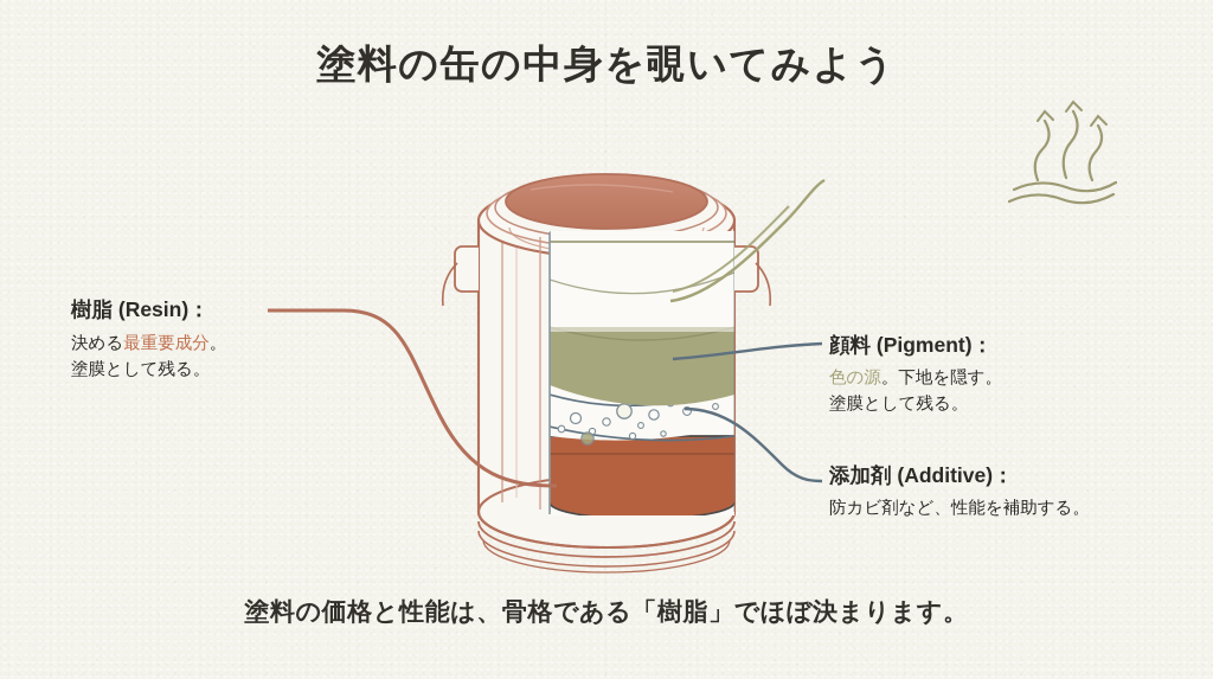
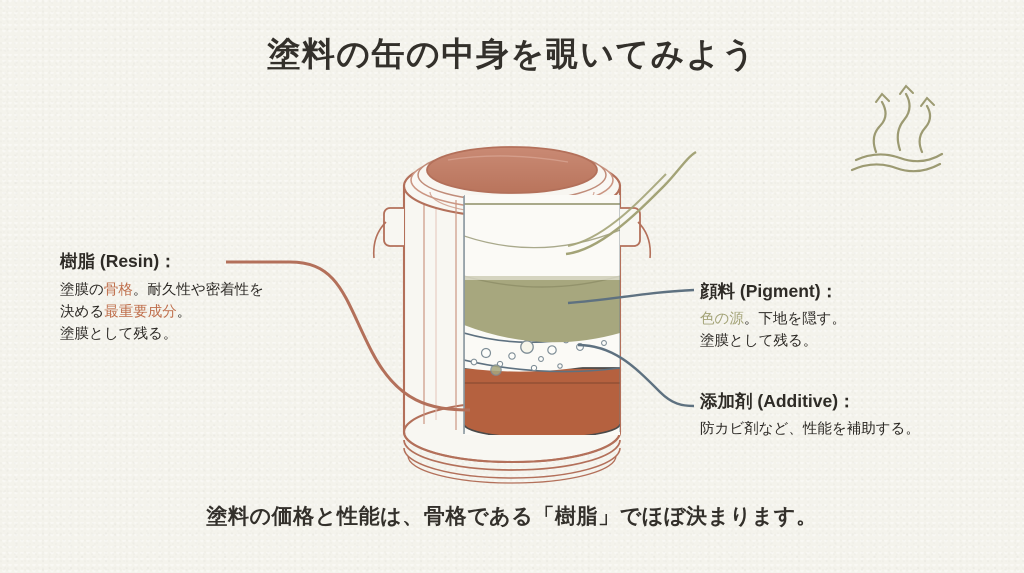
  塗料の缶の中身を覗いてみよう
  樹脂 (Resin)：
+ 塗膜の骨格。耐久性や密着性を
  決める最重要成分。
  塗膜として残る。
  顔料 (Pigment)：
  色の源。下地を隠す。
  塗膜として残る。
  添加剤 (Additive)：
  防カビ剤など、性能を補助する。
  塗料の価格と性能は、骨格である「樹脂」でほぼ決まります。
